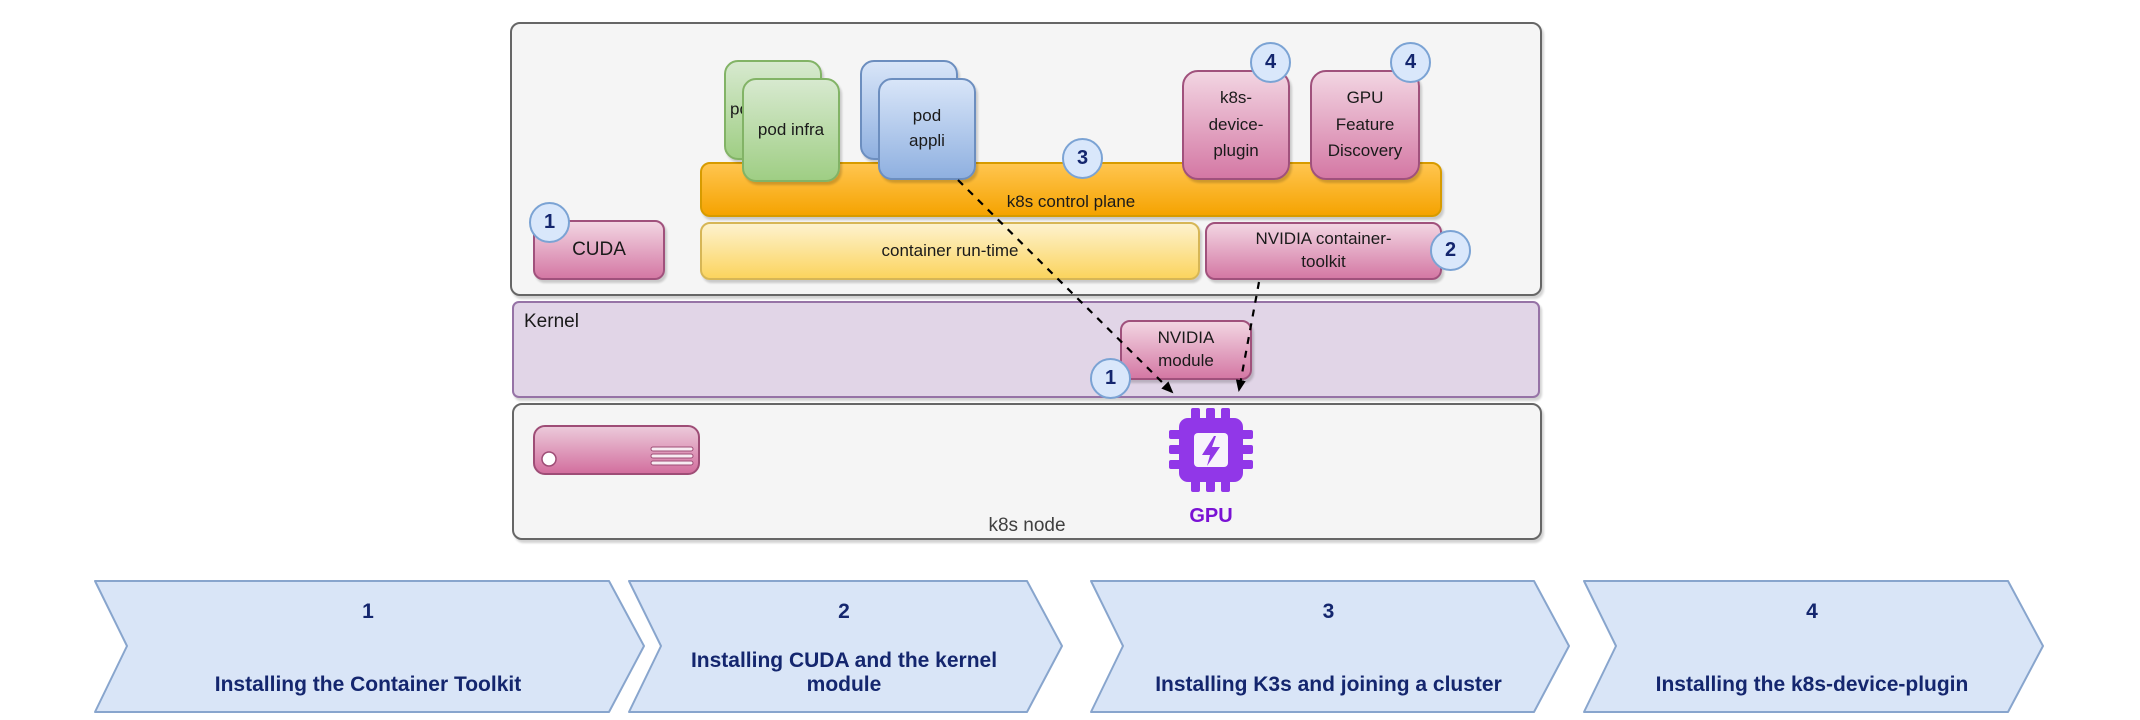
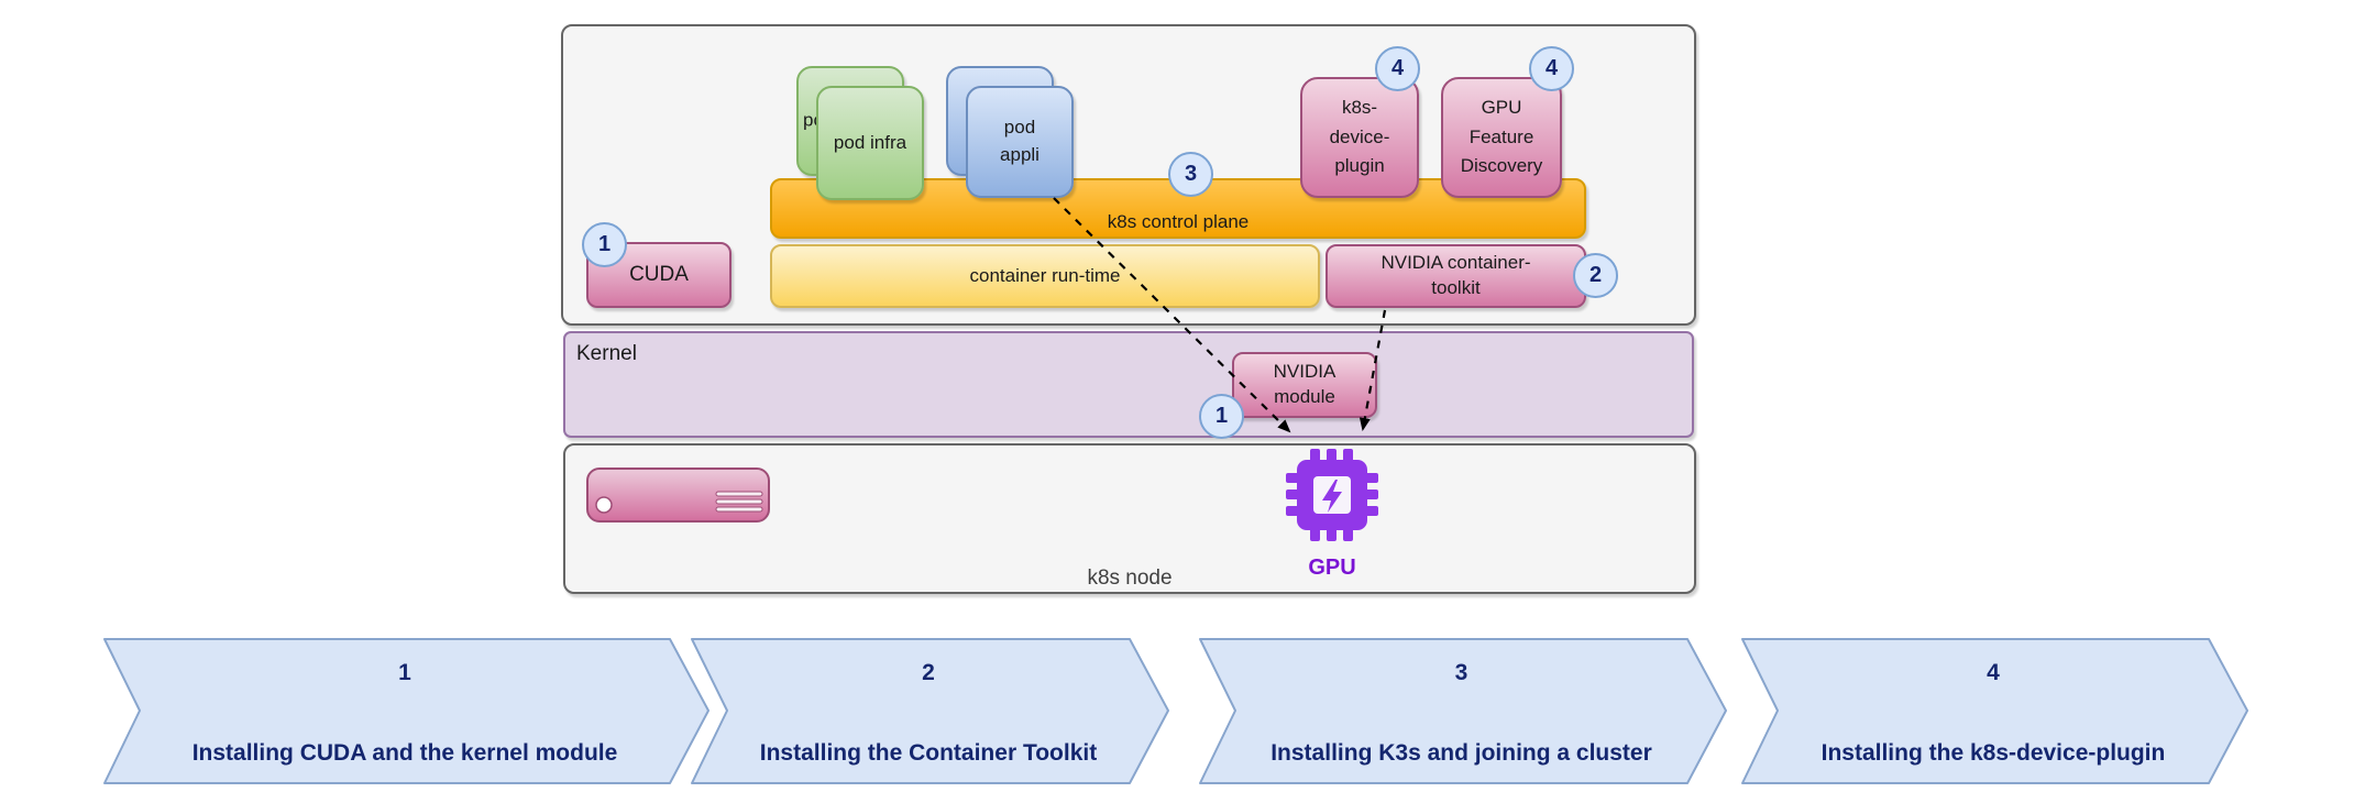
  Kernel
  k8s node
  k8s control plane
  container run-time
  NVIDIA container-
  toolkit
  CUDA
  pod infra
  pod
  appli
  k8s-
  device-
  plugin
  GPU
  Feature
  Discovery
  NVIDIA
  module
  1
  1
  2
  3
  4
  4
  GPU
  1
- Installing the Container Toolkit
+ Installing CUDA and the kernel module
  2
- Installing CUDA and the kernel module
+ Installing the Container Toolkit
  3
  Installing K3s and joining a cluster
  4
  Installing the k8s-device-plugin
